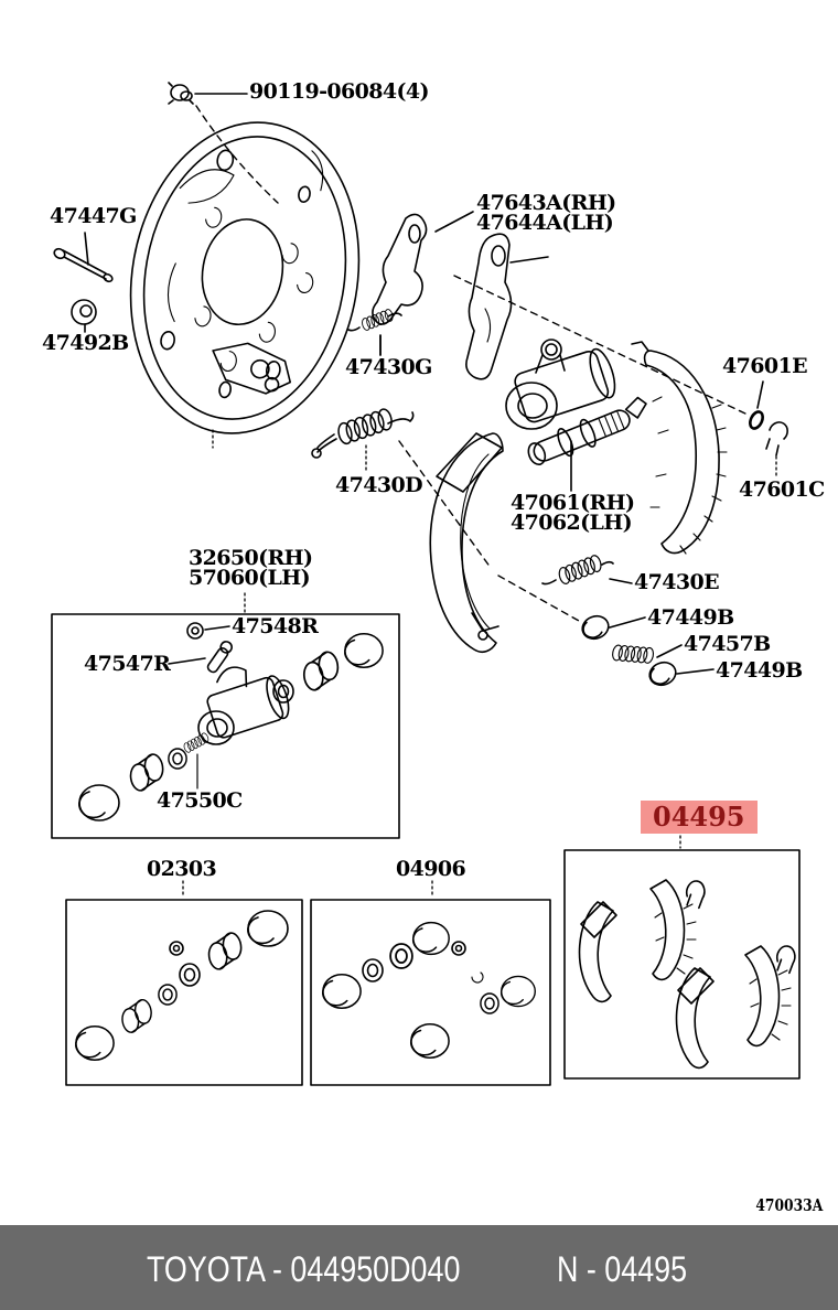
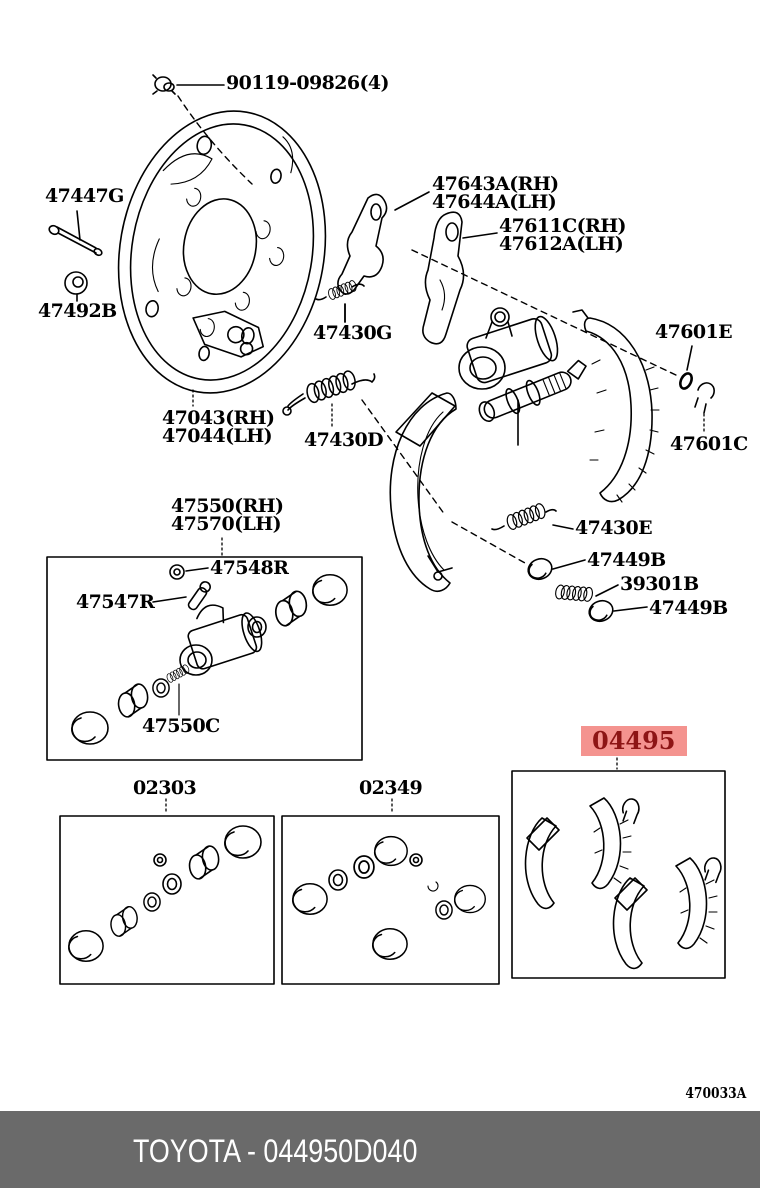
- 90119-06084(4)
+ 90119-09826(4)
  47447G
  47492B
+ 47043(RH)
+ 47044(LH)
  47430G
  47643A(RH)
  47644A(LH)
+ 47611C(RH)
+ 47612A(LH)
  47430D
- 47061(RH)
- 47062(LH)
  47601E
  47601C
- 32650(RH)
+ 47550(RH)
- 57060(LH)
+ 47570(LH)
  47548R
  47547R
  47550C
  47430E
  47449B
- 47457B
+ 39301B
  47449B
  02303
- 04906
+ 02349
  04495
  470033A
  TOYOTA - 044950D040
- N - 04495
